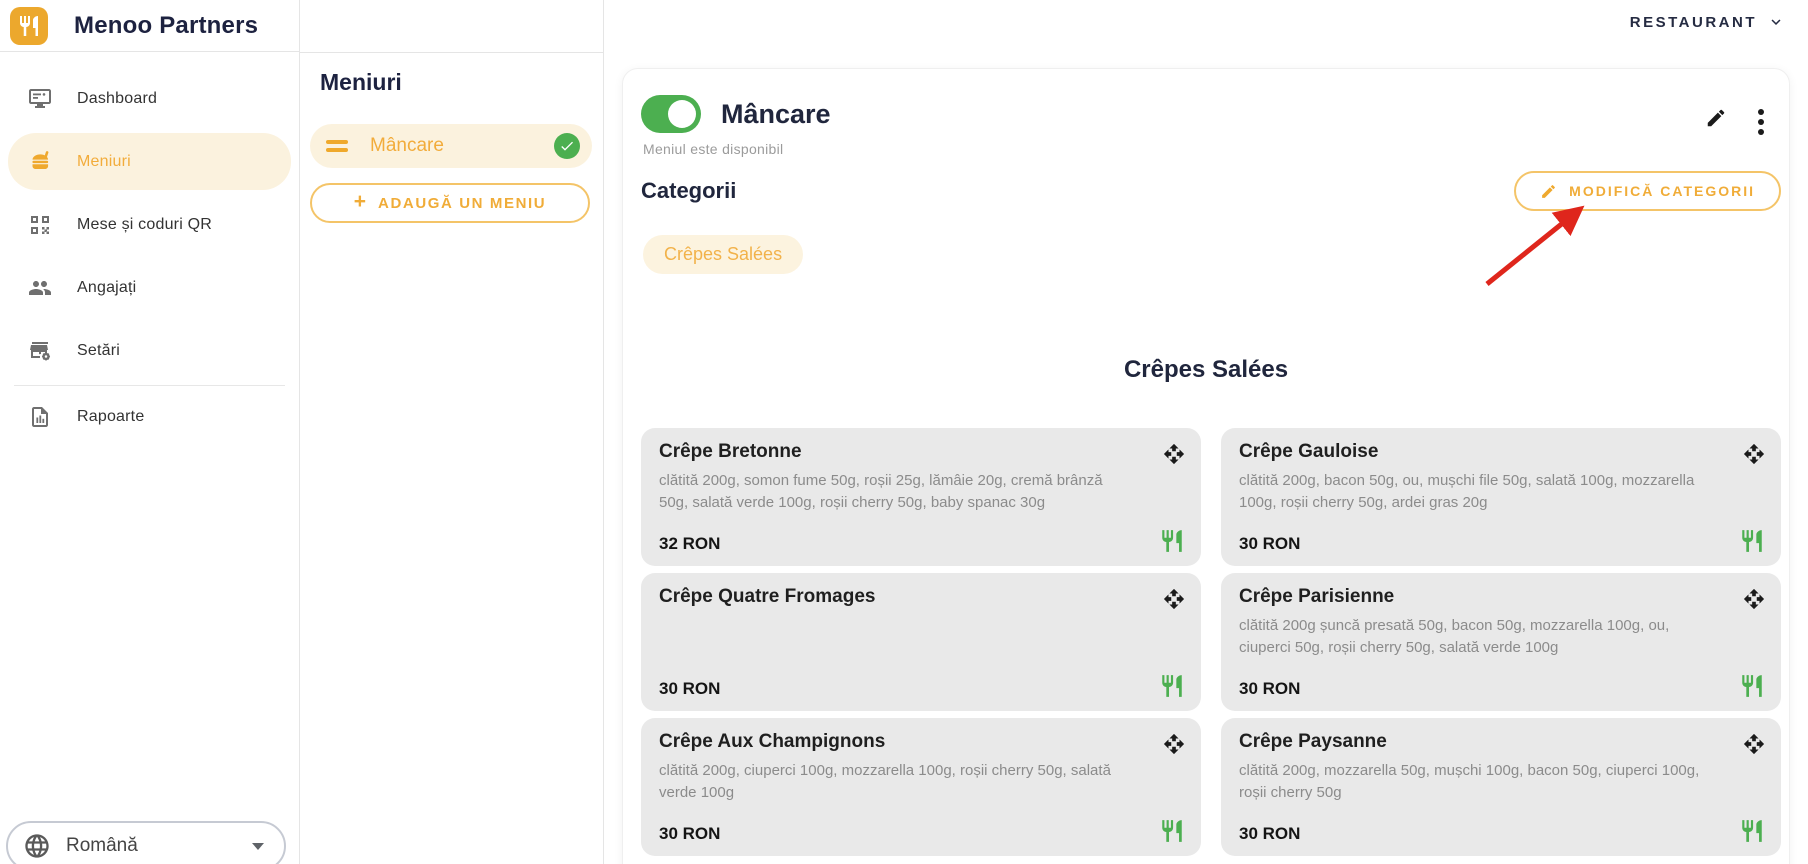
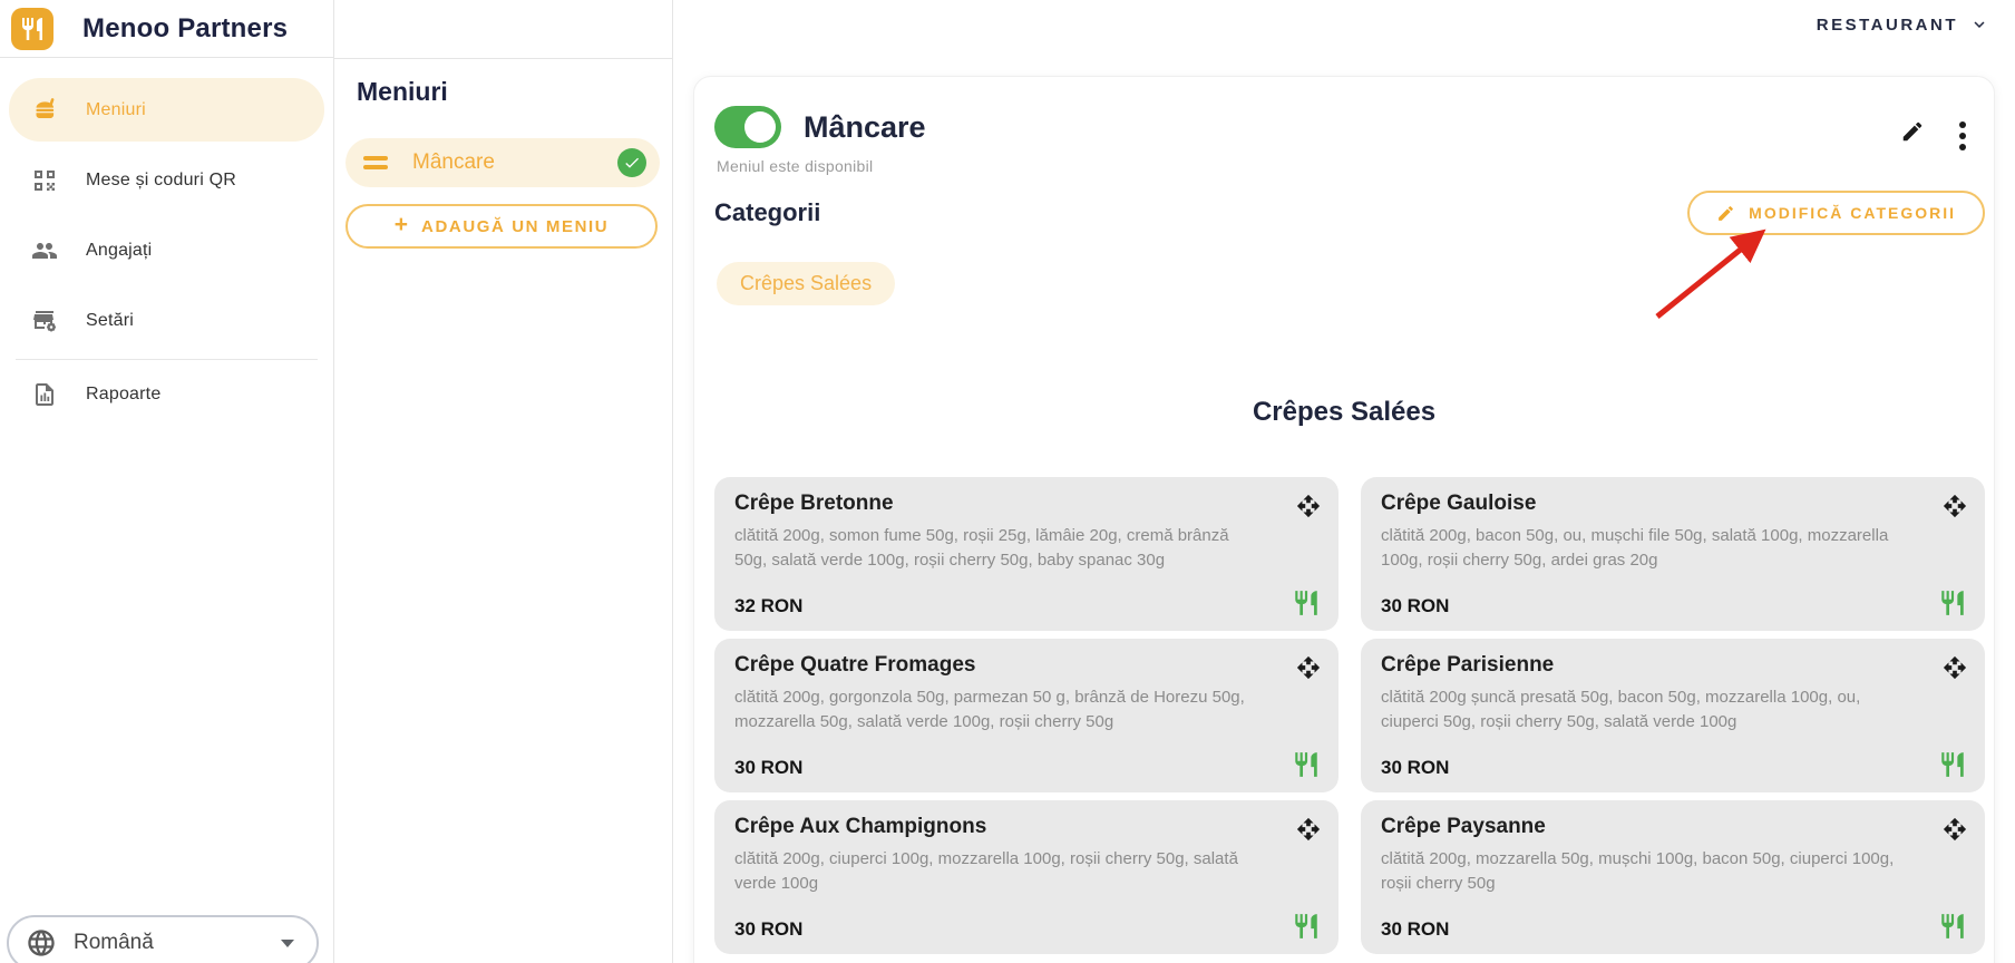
  Menoo Partners
- Dashboard
  Meniuri
  Mese și coduri QR
  Angajați
  Setări
  Rapoarte
  Română
  Meniuri
  Mâncare
  +
  ADAUGĂ UN MENIU
  RESTAURANT
  Mâncare
  Meniul este disponibil
  Categorii
  MODIFICĂ CATEGORII
  Crêpes Salées
  Crêpes Salées
  Crêpe Bretonne
  clătită 200g, somon fume 50g, roșii 25g, lămâie 20g, cremă brânză 50g, salată verde 100g, roșii cherry 50g, baby spanac 30g
  32 RON
  Crêpe Gauloise
  clătită 200g, bacon 50g, ou, mușchi file 50g, salată 100g, mozzarella 100g, roșii cherry 50g, ardei gras 20g
  30 RON
  Crêpe Quatre Fromages
+ clătită 200g, gorgonzola 50g, parmezan 50 g, brânză de Horezu 50g, mozzarella 50g, salată verde 100g, roșii cherry 50g
  30 RON
  Crêpe Parisienne
  clătită 200g șuncă presată 50g, bacon 50g, mozzarella 100g, ou, ciuperci 50g, roșii cherry 50g, salată verde 100g
  30 RON
  Crêpe Aux Champignons
  clătită 200g, ciuperci 100g, mozzarella 100g, roșii cherry 50g, salată verde 100g
  30 RON
  Crêpe Paysanne
  clătită 200g, mozzarella 50g, mușchi 100g, bacon 50g, ciuperci 100g, roșii cherry 50g
  30 RON
